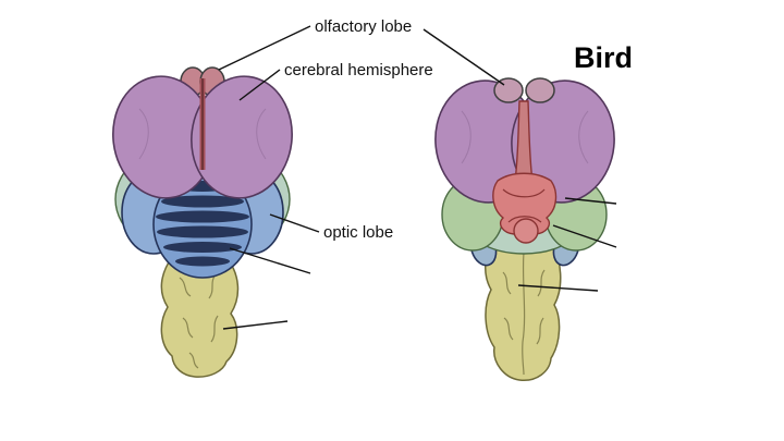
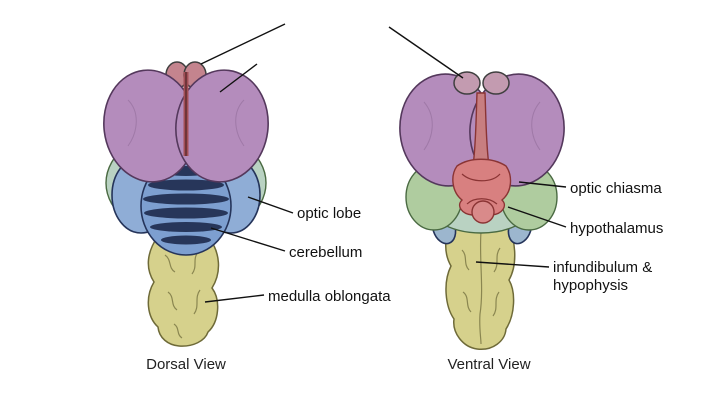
- olfactory lobe
- cerebral hemisphere
- Bird
  optic lobe
+ cerebellum
+ medulla oblongata
+ optic chiasma
+ hypothalamus
+ infundibulum &
+ hypophysis
+ Dorsal View
+ Ventral View
